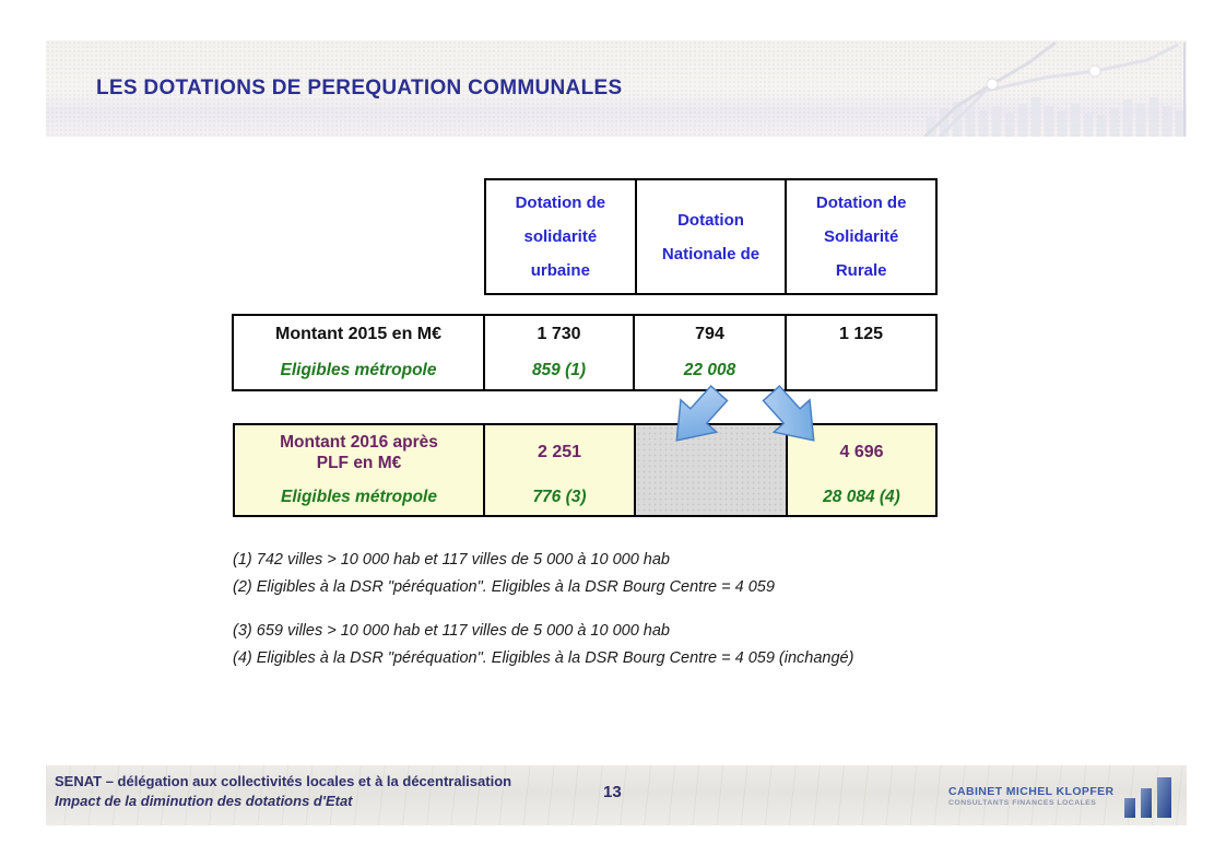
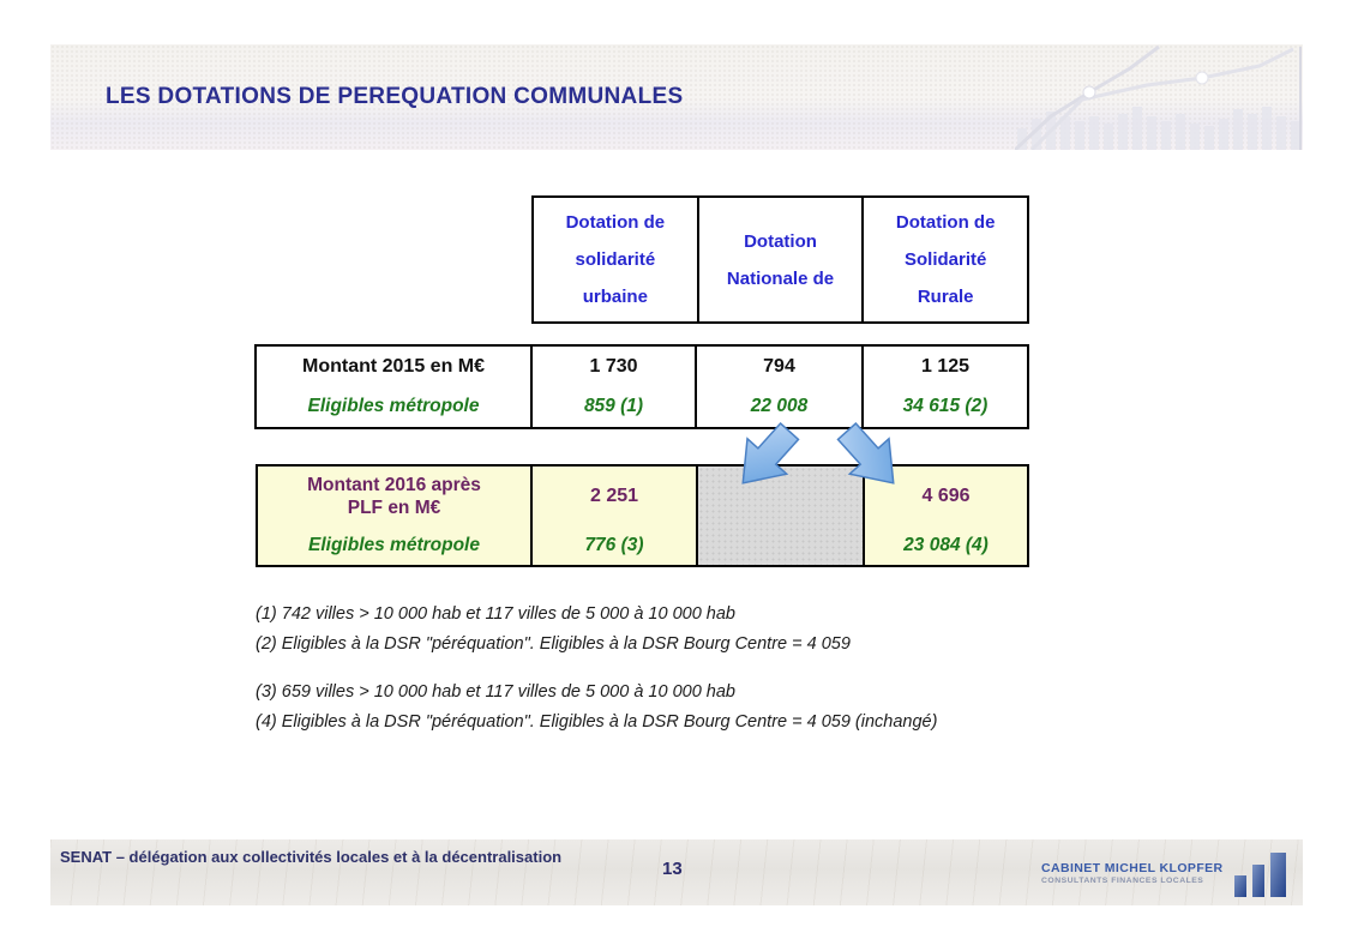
  LES DOTATIONS DE PEREQUATION COMMUNALES
  Dotation de
  solidarité
  urbaine
  Dotation
  Nationale de
  Dotation de
  Solidarité
  Rurale
  Montant 2015 en M€
  1 730
  794
  1 125
  Eligibles métropole
  859 (1)
  22 008
+ 34 615 (2)
  Montant 2016 après
  PLF en M€
  2 251
  4 696
  Eligibles métropole
  776 (3)
- 28 084 (4)
+ 23 084 (4)
  (1) 742 villes > 10 000 hab et 117 villes de 5 000 à 10 000 hab
  (2) Eligibles à la DSR "péréquation". Eligibles à la DSR Bourg Centre = 4 059
  (3) 659 villes > 10 000 hab et 117 villes de 5 000 à 10 000 hab
  (4) Eligibles à la DSR "péréquation". Eligibles à la DSR Bourg Centre = 4 059 (inchangé)
  SENAT – délégation aux collectivités locales et à la décentralisation
- Impact de la diminution des dotations d'Etat
  13
  CABINET MICHEL KLOPFER
